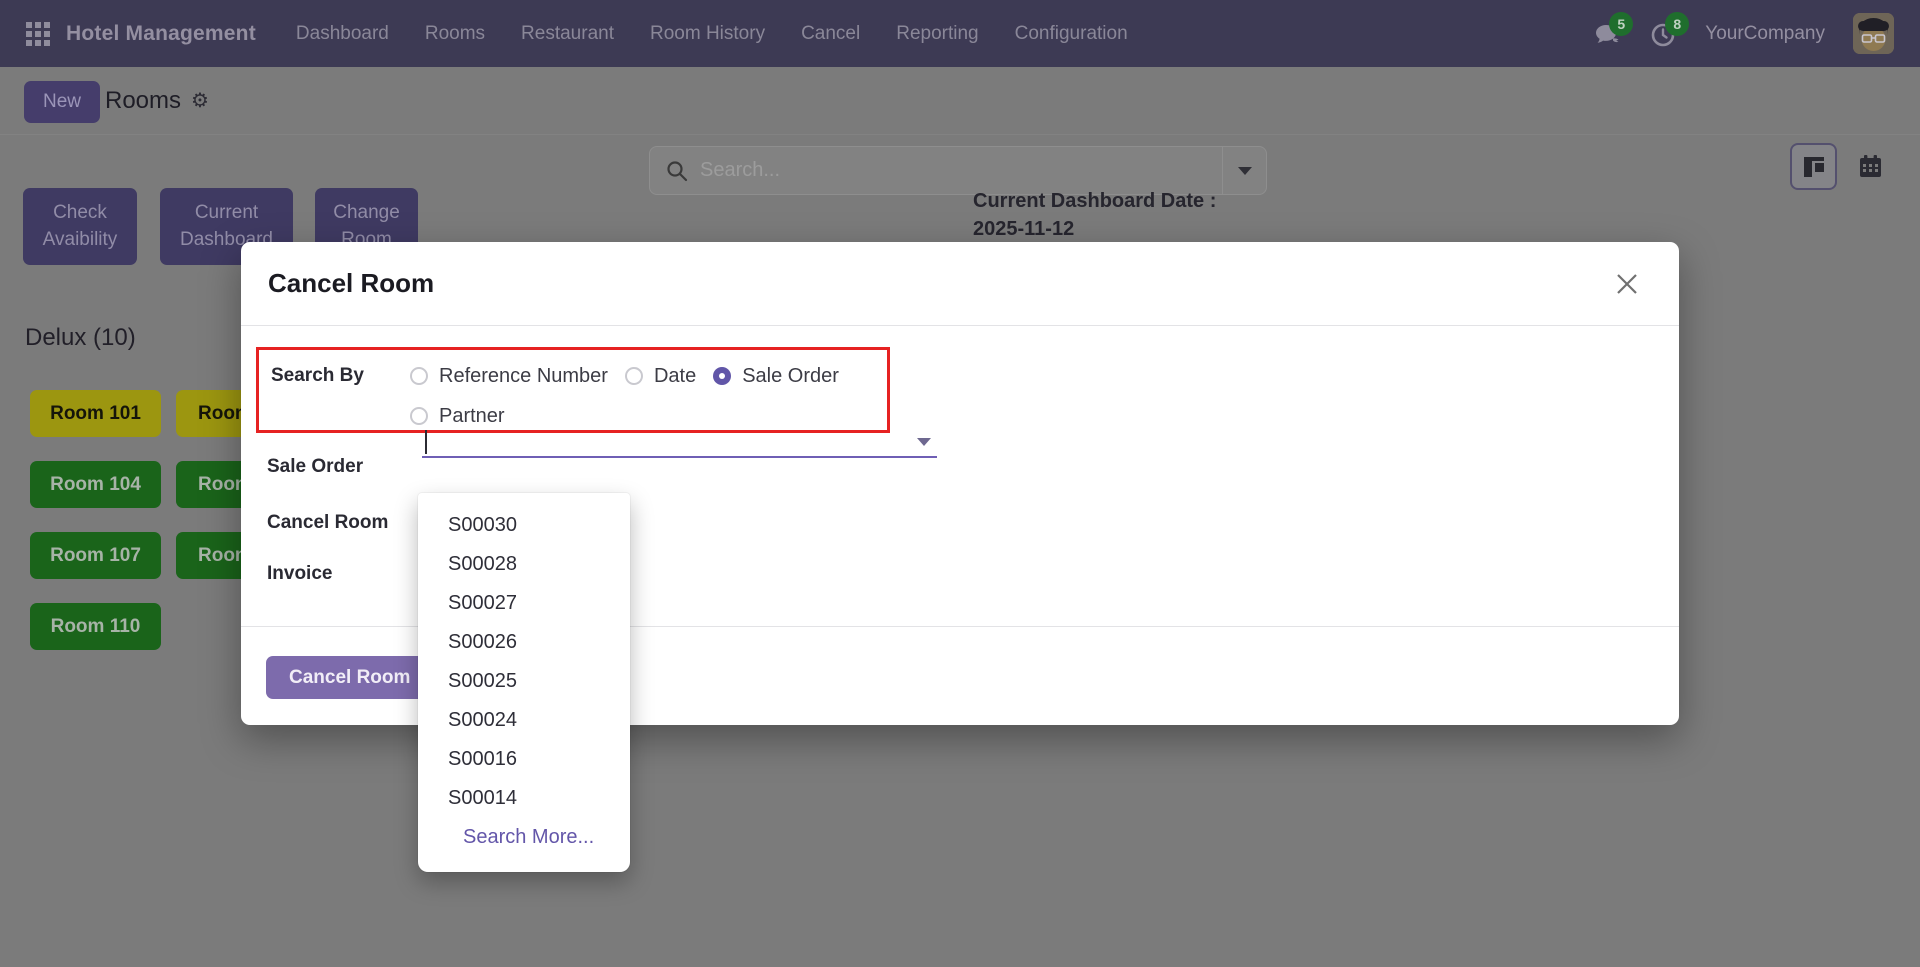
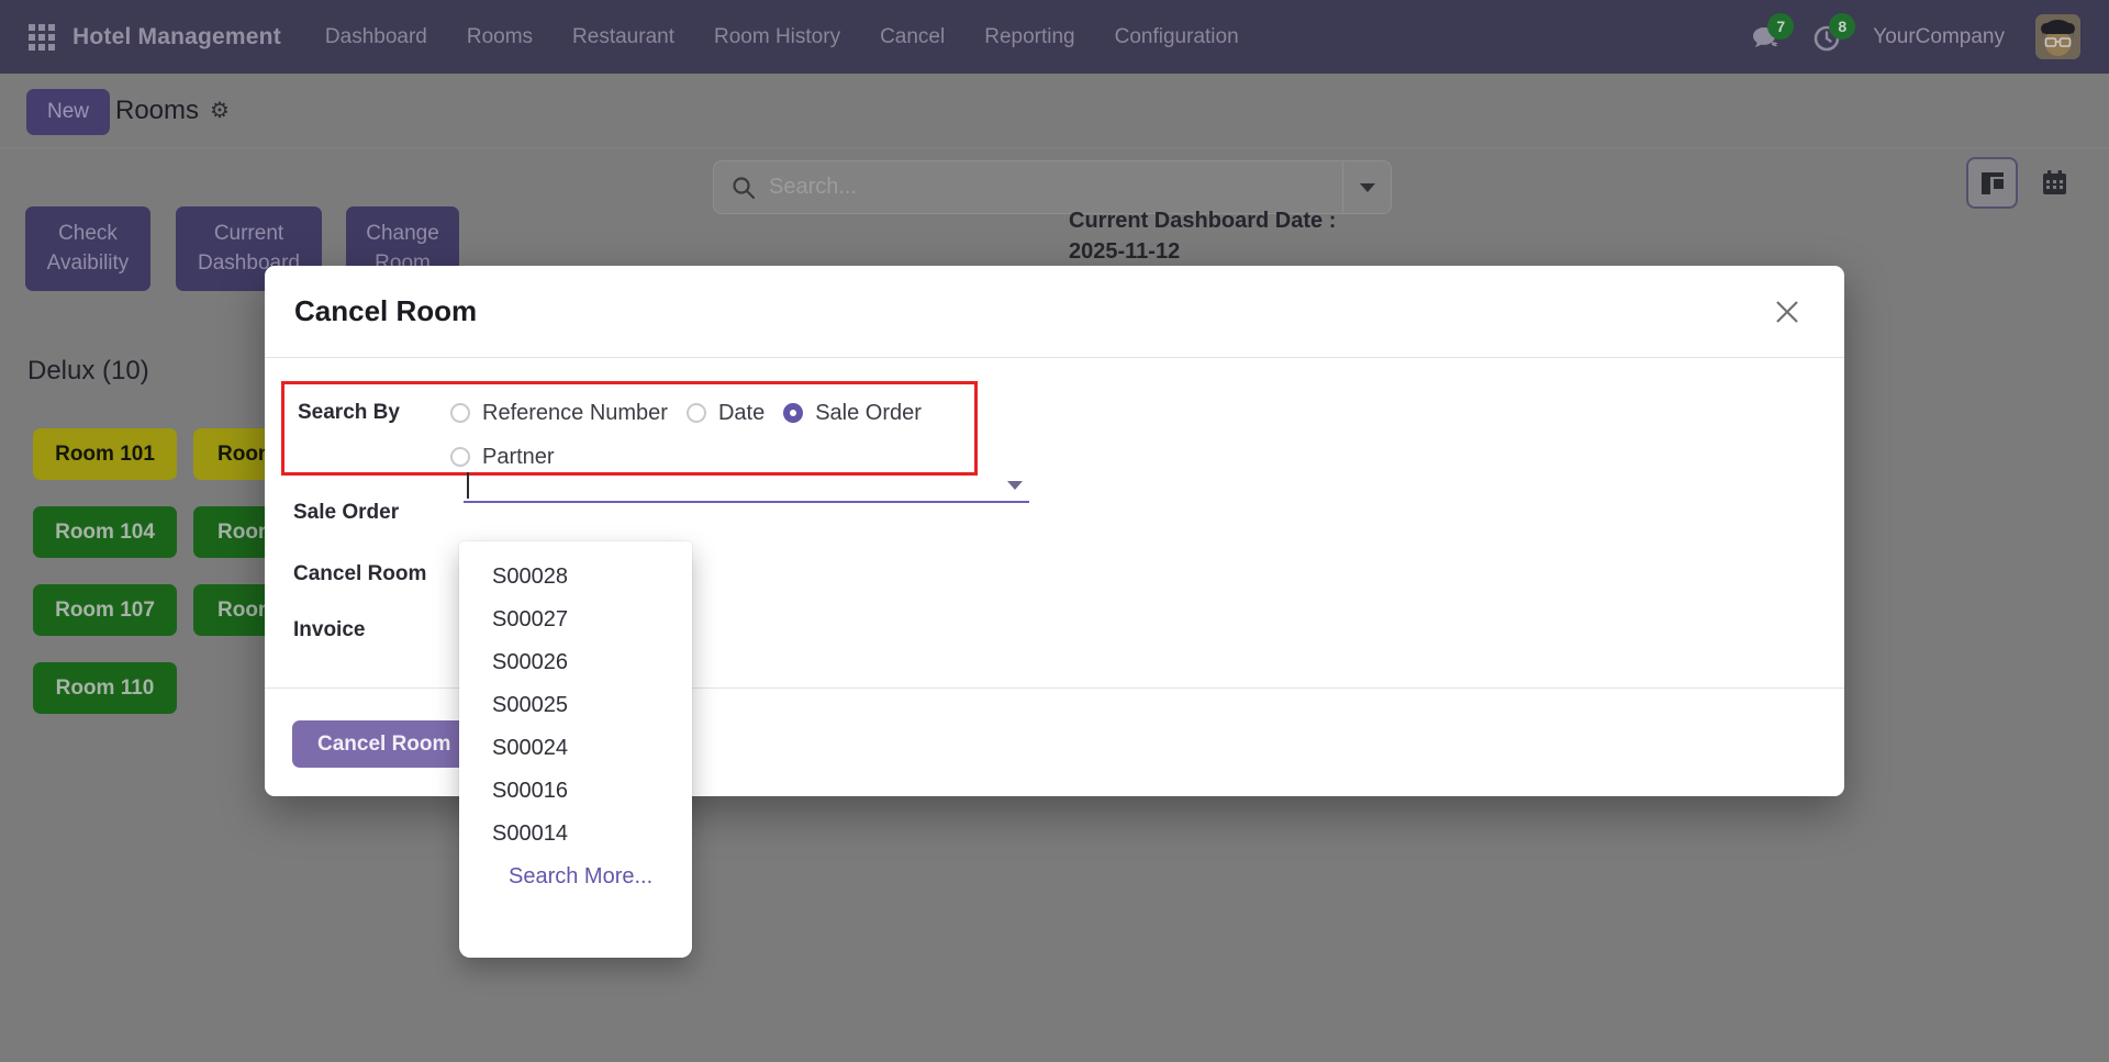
  Hotel Management
  Dashboard
  Rooms
  Restaurant
  Room History
  Cancel
  Reporting
  Configuration
- 5
+ 7
  8
  YourCompany
  New
  Rooms
  ⚙
  Search...
  Check Avaibility
  Current Dashboard
  Change Room
  Current Dashboard Date :
  2025-11-12
  Delux (10)
  Room 101
  Roo
  Room 104
  Roo
  Room 107
  Roo
  Room 110
  Cancel Room
  Search By
  Reference Number
  Date
  Sale Order
  Partner
  Sale Order
  Cancel Room
  Invoice
  Cancel Room
- S00030
  S00028
  S00027
  S00026
  S00025
  S00024
  S00016
  S00014
  Search More...
